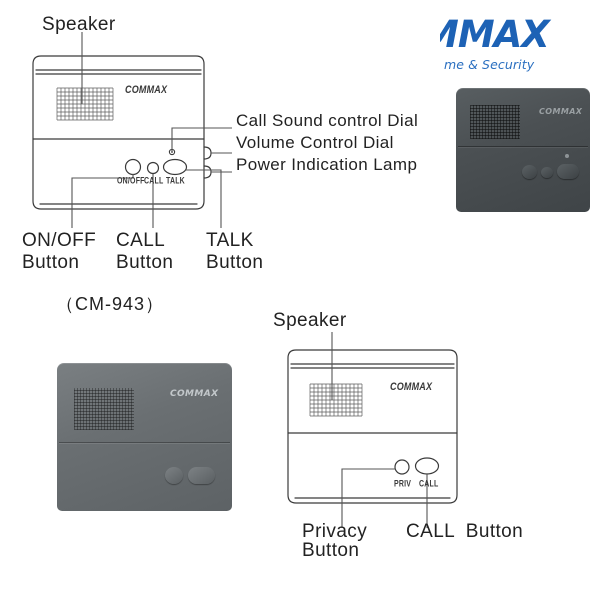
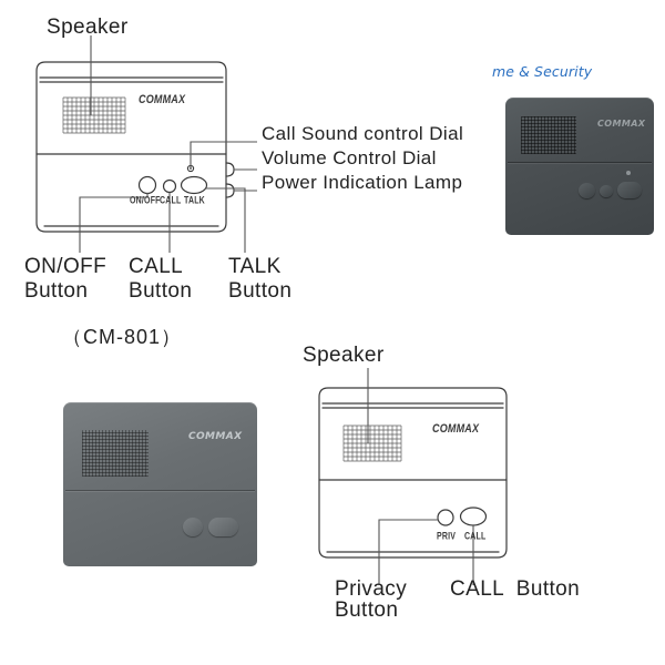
- MMAX
  me & Security
  COMMAX
  ON/OFF
  CALL
  TALK
  Speaker
  Call Sound control Dial
  Volume Control Dial
  Power Indication Lamp
  ON/OFF
  Button
  CALL
  Button
  TALK
  Button
- （CM-943）
+ （CM-801）
  COMMAX
  COMMAX
  COMMAX
  PRIV
  CALL
  Speaker
  Privacy
  Button
  CALL Button
